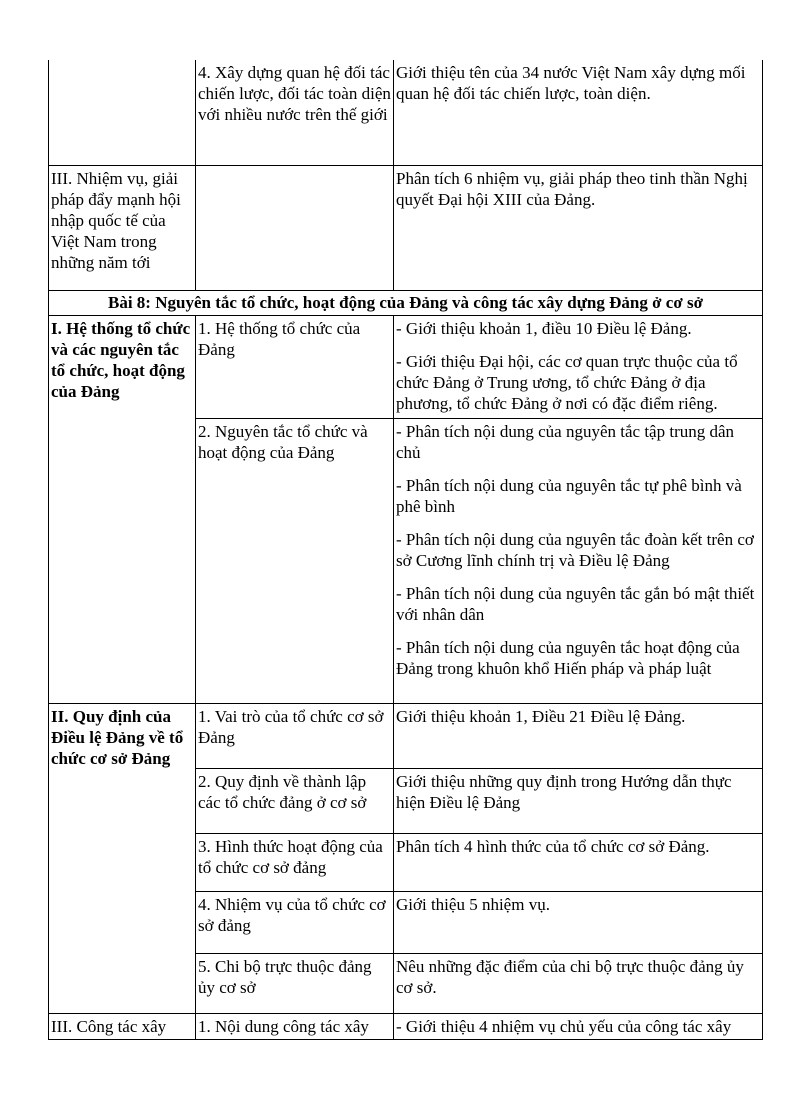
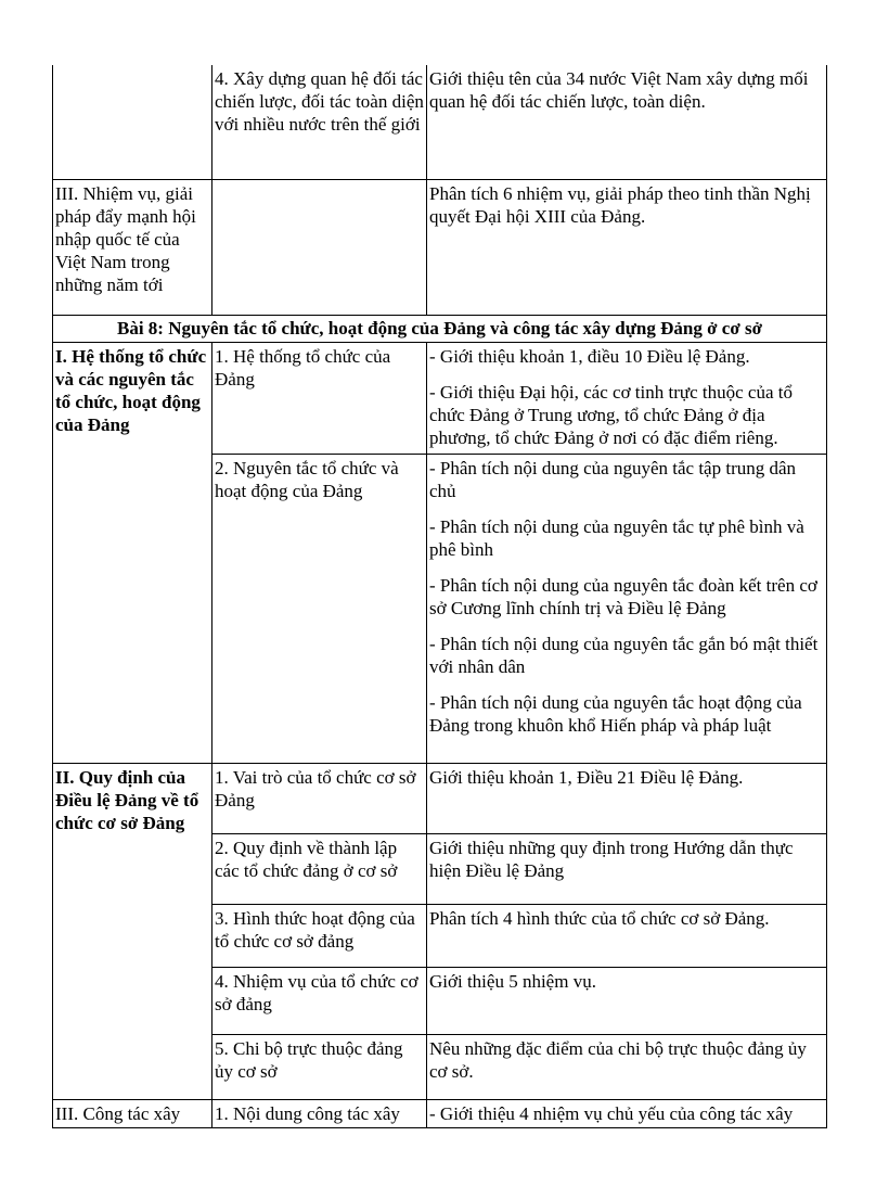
  	4. Xây dựng quan hệ đối tác chiến lược, đối tác toàn diện với nhiều nước trên thế giới	Giới thiệu tên của 34 nước Việt Nam xây dựng mối quan hệ đối tác chiến lược, toàn diện.
  III. Nhiệm vụ, giải pháp đẩy mạnh hội nhập quốc tế của Việt Nam trong những năm tới		Phân tích 6 nhiệm vụ, giải pháp theo tinh thần Nghị quyết Đại hội XIII của Đảng.
  Bài 8: Nguyên tắc tổ chức, hoạt động của Đảng và công tác xây dựng Đảng ở cơ sở
- I. Hệ thống tổ chức và các nguyên tắc tổ chức, hoạt động của Đảng	1. Hệ thống tổ chức của Đảng	- Giới thiệu khoản 1, điều 10 Điều lệ Đảng. - Giới thiệu Đại hội, các cơ quan trực thuộc của tổ chức Đảng ở Trung ương, tổ chức Đảng ở địa phương, tổ chức Đảng ở nơi có đặc điểm riêng.
+ I. Hệ thống tổ chức và các nguyên tắc tổ chức, hoạt động của Đảng	1. Hệ thống tổ chức của Đảng	- Giới thiệu khoản 1, điều 10 Điều lệ Đảng. - Giới thiệu Đại hội, các cơ tinh trực thuộc của tổ chức Đảng ở Trung ương, tổ chức Đảng ở địa phương, tổ chức Đảng ở nơi có đặc điểm riêng.
  2. Nguyên tắc tổ chức và hoạt động của Đảng	- Phân tích nội dung của nguyên tắc tập trung dân chủ - Phân tích nội dung của nguyên tắc tự phê bình và phê bình - Phân tích nội dung của nguyên tắc đoàn kết trên cơ sở Cương lĩnh chính trị và Điều lệ Đảng - Phân tích nội dung của nguyên tắc gắn bó mật thiết với nhân dân - Phân tích nội dung của nguyên tắc hoạt động của Đảng trong khuôn khổ Hiến pháp và pháp luật
  II. Quy định của Điều lệ Đảng về tổ chức cơ sở Đảng	1. Vai trò của tổ chức cơ sở Đảng	Giới thiệu khoản 1, Điều 21 Điều lệ Đảng.
  2. Quy định về thành lập các tổ chức đảng ở cơ sở	Giới thiệu những quy định trong Hướng dẫn thực hiện Điều lệ Đảng
  3. Hình thức hoạt động của tổ chức cơ sở đảng	Phân tích 4 hình thức của tổ chức cơ sở Đảng.
  4. Nhiệm vụ của tổ chức cơ sở đảng	Giới thiệu 5 nhiệm vụ.
  5. Chi bộ trực thuộc đảng ủy cơ sở	Nêu những đặc điểm của chi bộ trực thuộc đảng ủy cơ sở.
  III. Công tác xây	1. Nội dung công tác xây	- Giới thiệu 4 nhiệm vụ chủ yếu của công tác xây
